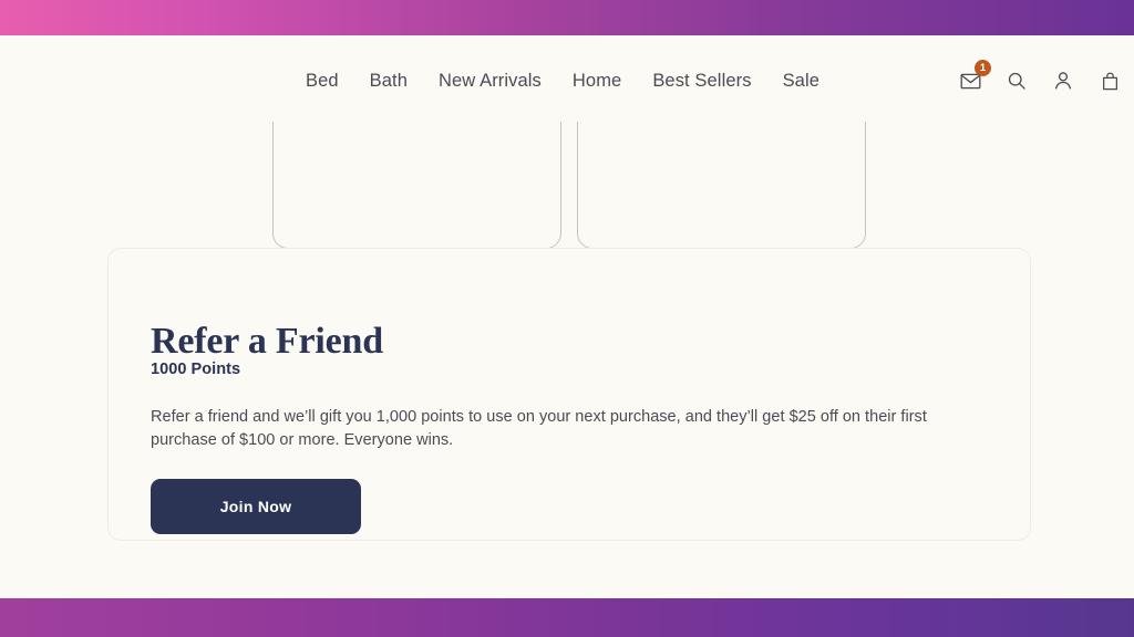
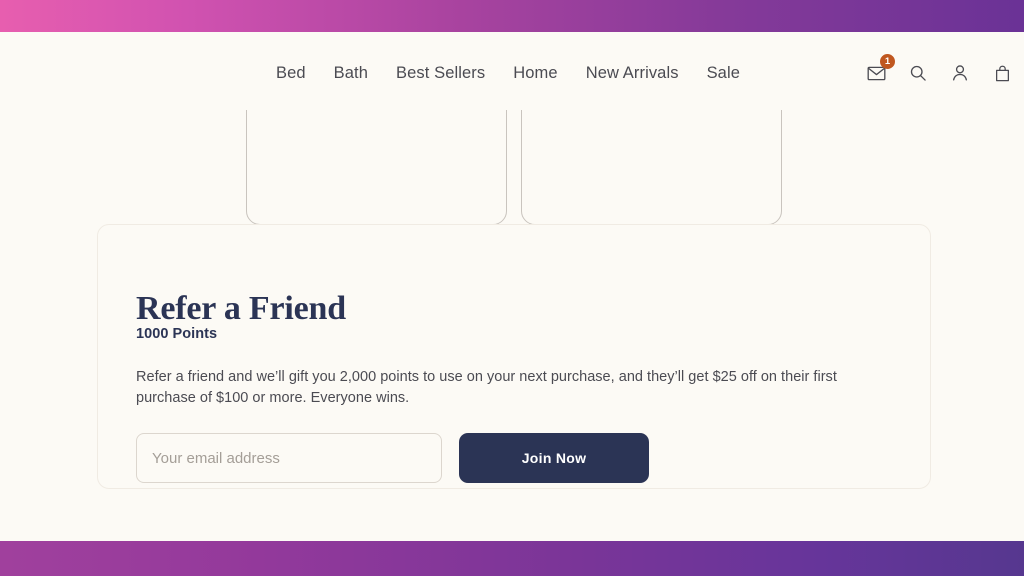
  Bed
  Bath
- New Arrivals
+ Best Sellers
  Home
- Best Sellers
+ New Arrivals
  Sale
  1
  Refer a Friend
  1000 Points
- Refer a friend and we’ll gift you 1,000 points to use on your next purchase, and they’ll get $25 off on their first purchase of $100 or more. Everyone wins.
+ Refer a friend and we’ll gift you 2,000 points to use on your next purchase, and they’ll get $25 off on their first purchase of $100 or more. Everyone wins.
+ Your email address
  Join Now
